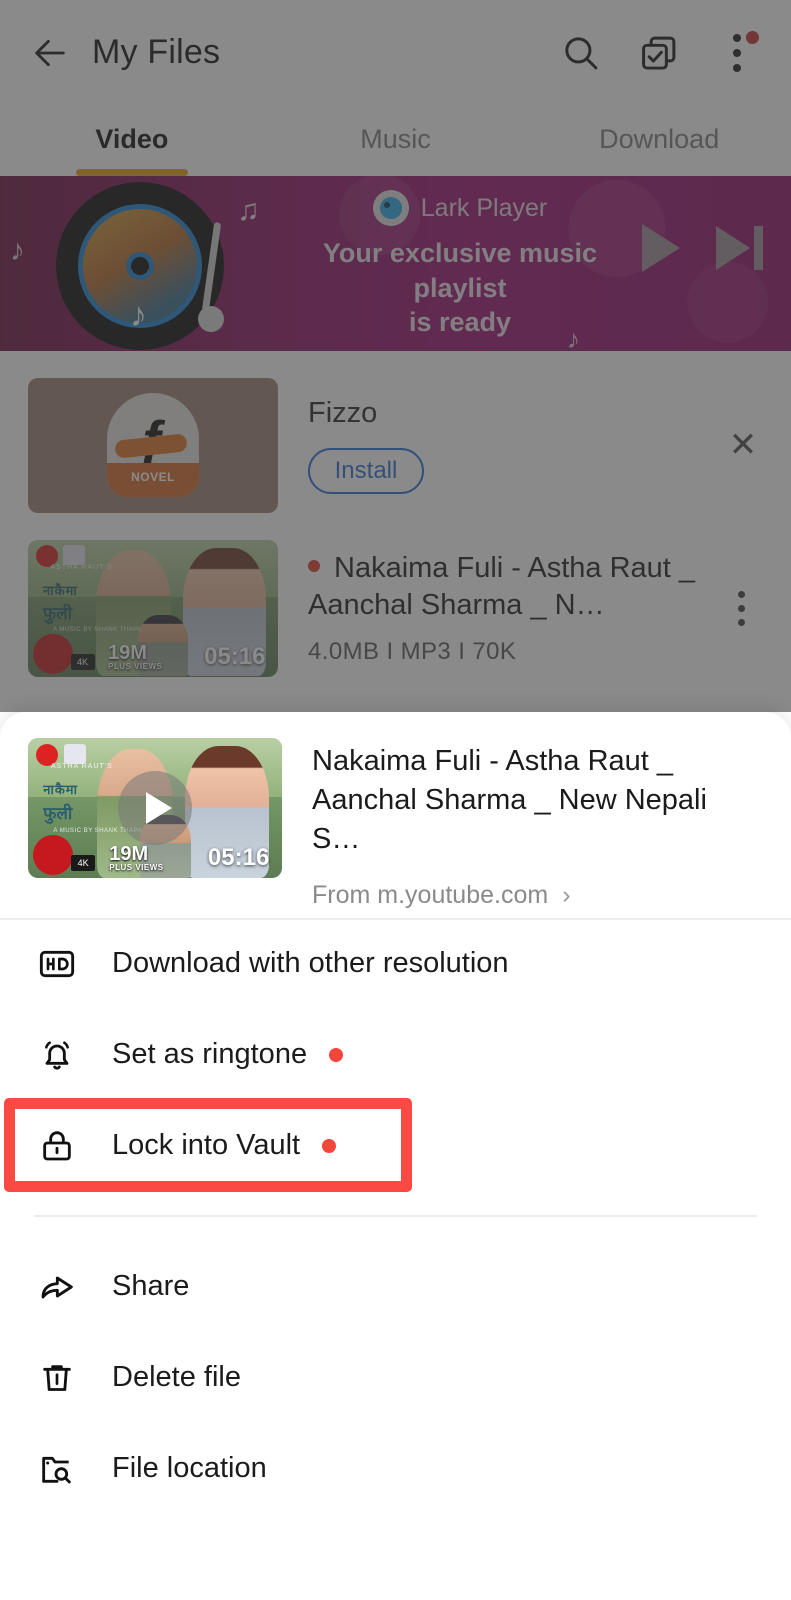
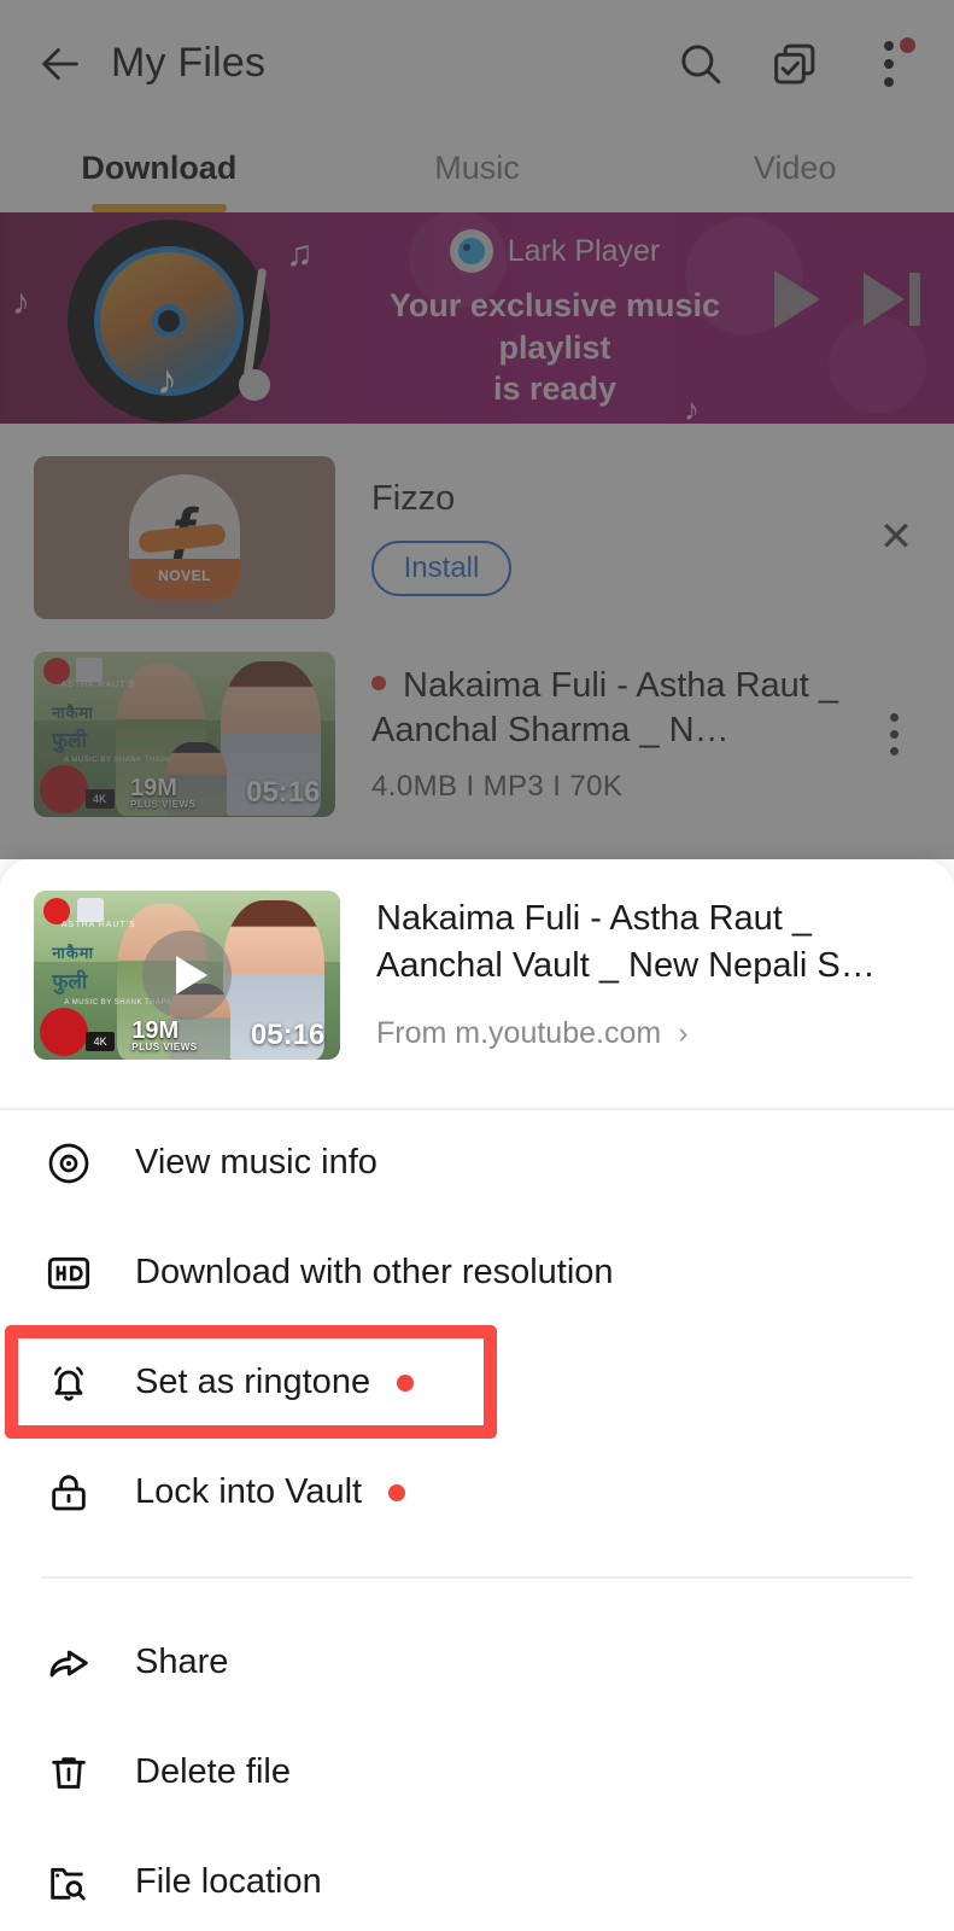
  My Files
- Video
+ Download
  Music
- Download
+ Video
  ♪
  ♫
  ♪
  ♪
  Lark Player
  Your exclusive music playlist
  is ready
  NOVEL
  Fizzo
  Install
  ✕
  नाकैमा
  फुली
  4K
  19M
  PLUS VIEWS
  05:16
  Nakaima Fuli - Astha Raut _ Aanchal Sharma _ N…
  4.0MB I MP3 I 70K
  नाकैमा
  फुली
  4K
  19M
  PLUS VIEWS
  05:16
- Nakaima Fuli - Astha Raut _ Aanchal Sharma _ New Nepali S…
+ Nakaima Fuli - Astha Raut _ Aanchal Vault _ New Nepali S…
  From m.youtube.com
  ›
+ View music info
  Download with other resolution
  Set as ringtone
  Lock into Vault
  Share
  Delete file
  File location
